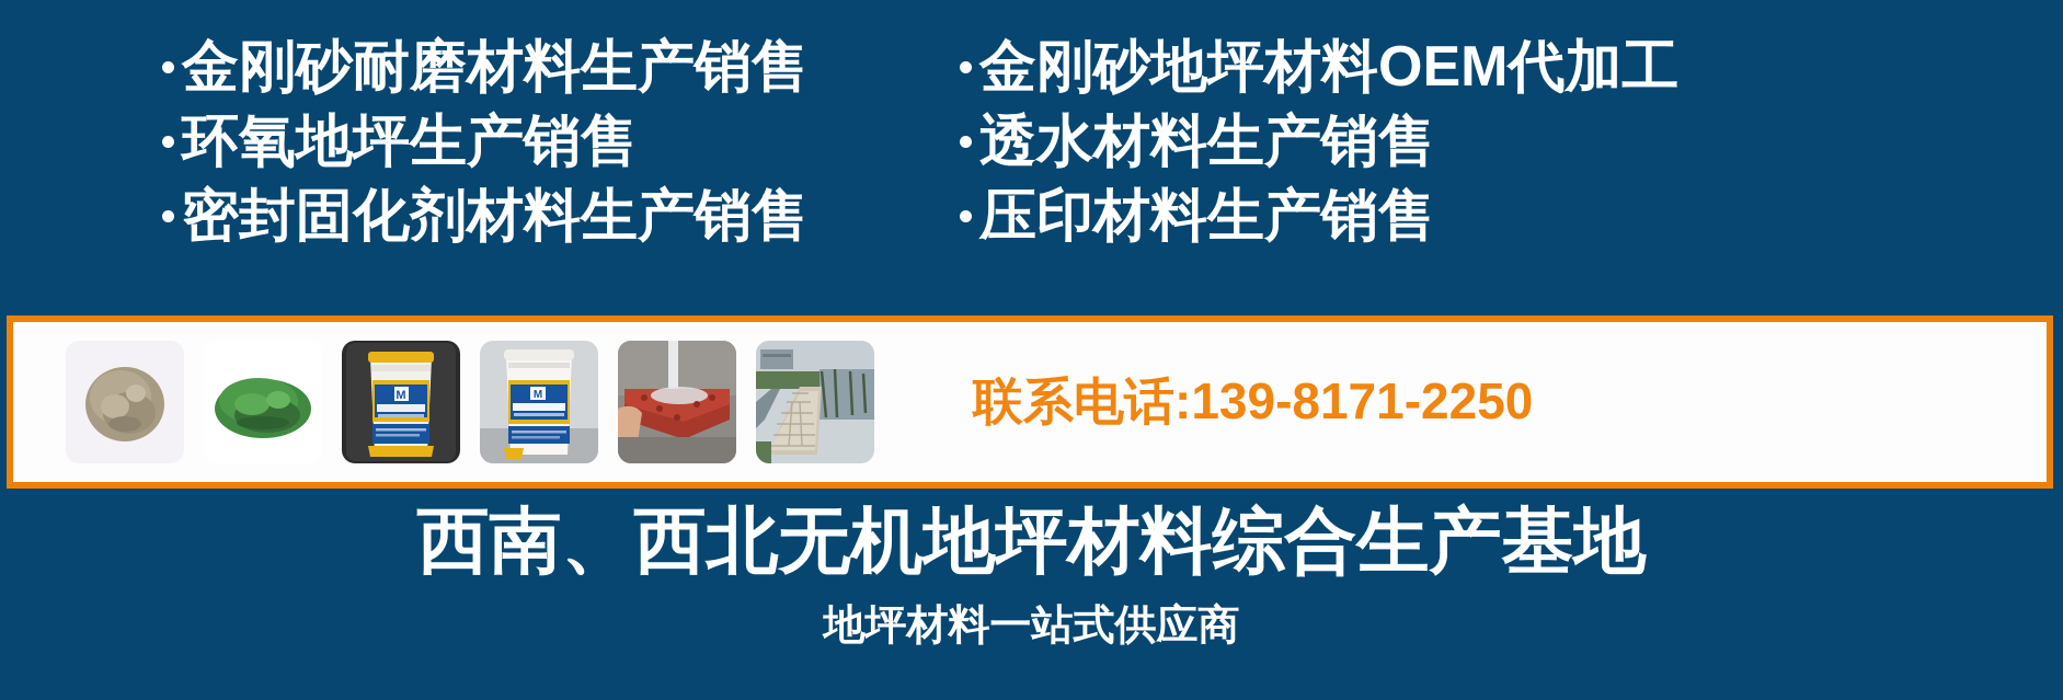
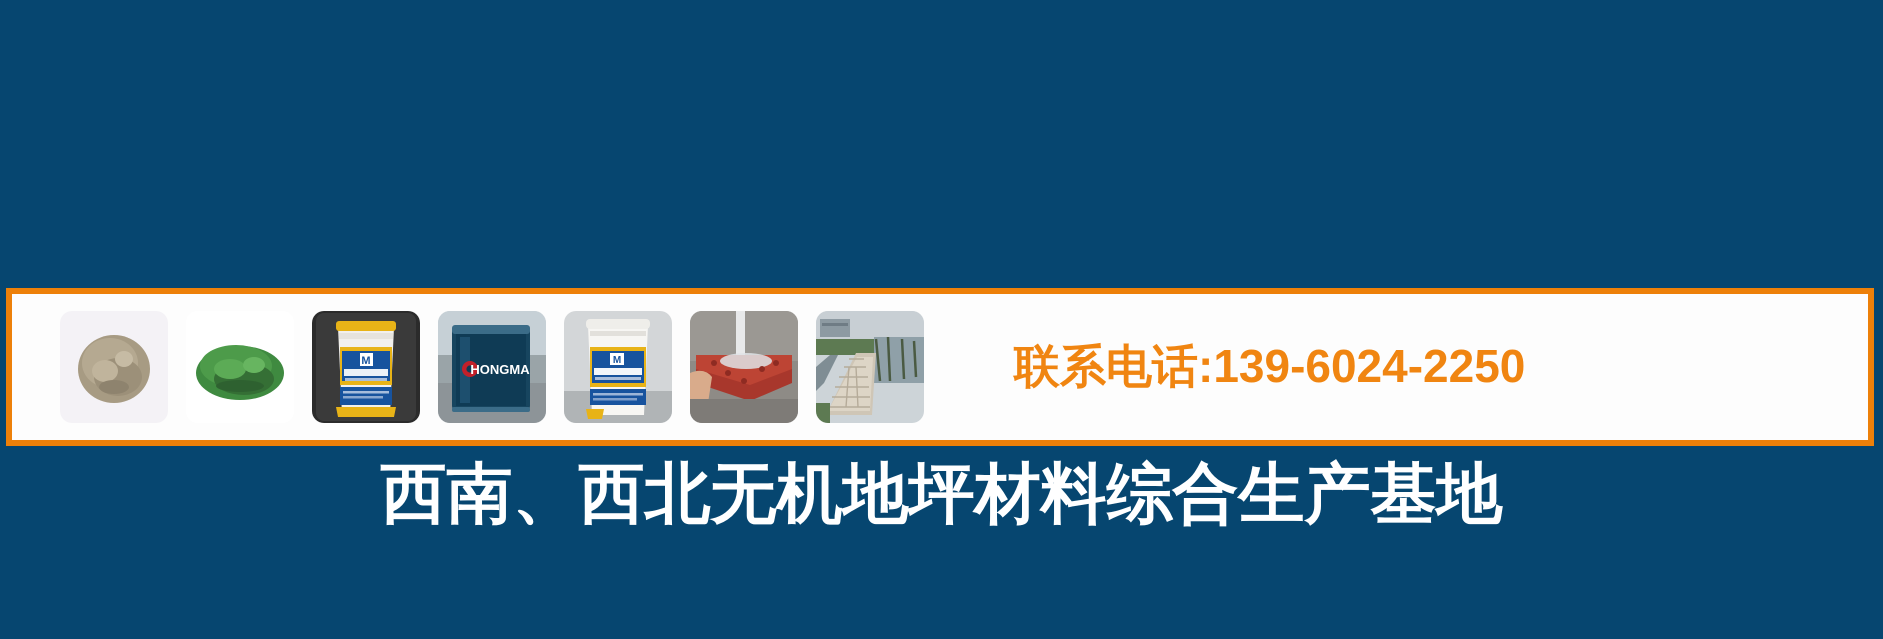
- 金刚砂耐磨材料生产销售
- 环氧地坪生产销售
- 密封固化剂材料生产销售
- 金刚砂地坪材料OEM代加工
- 透水材料生产销售
- 压印材料生产销售
  M
+ HONGMA
  M
- 联系电话:139-8171-2250
+ 联系电话:139-6024-2250
  西南、西北无机地坪材料综合生产基地
- 地坪材料一站式供应商
